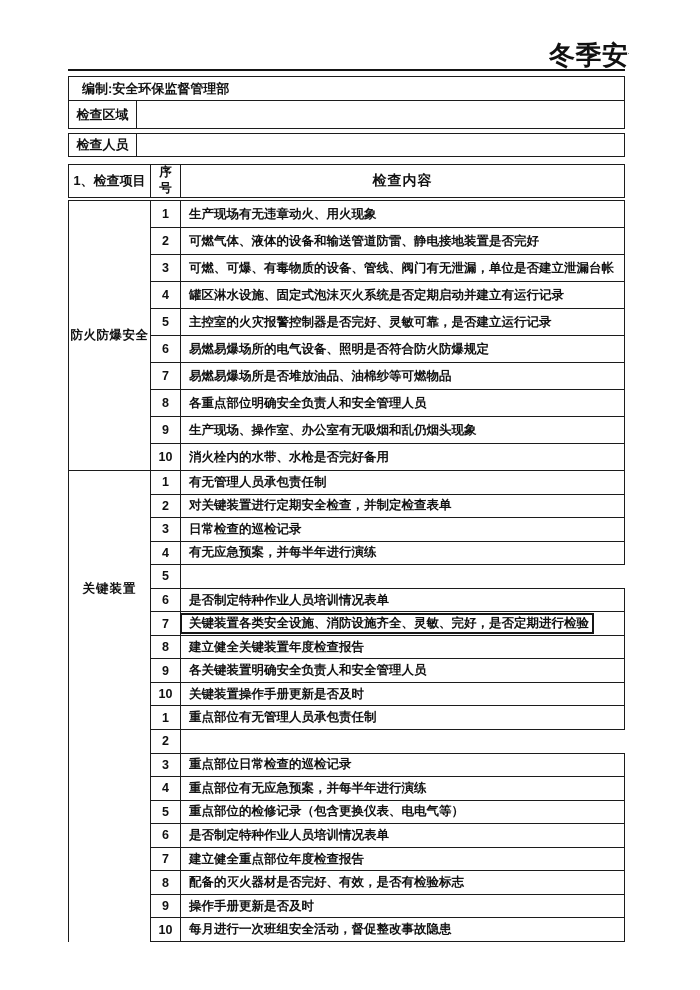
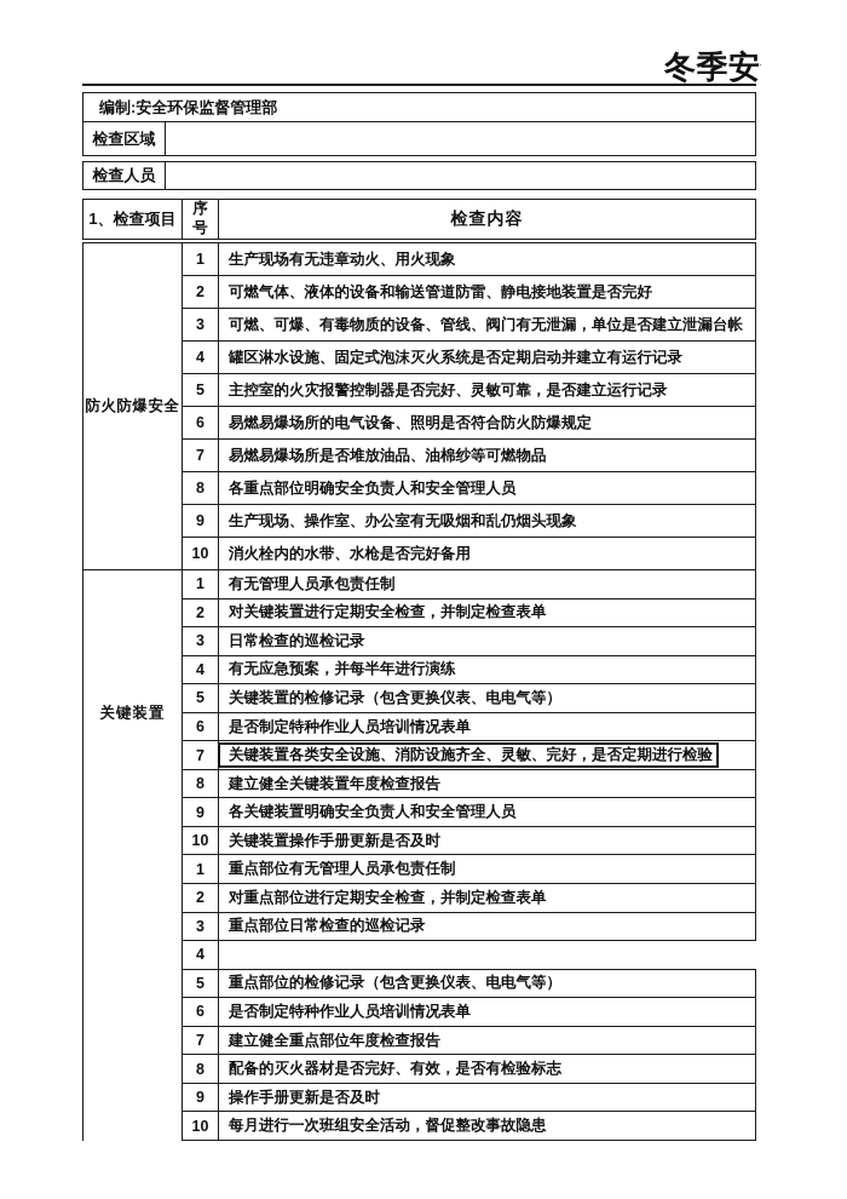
  冬季安
  编制:安全环保监督管理部
  检查区域
  检查人员
  1、检查项目
  序号
  检查内容
  防火防爆安全
  关键装置
  1
  生产现场有无违章动火、用火现象
  2
  可燃气体、液体的设备和输送管道防雷、静电接地装置是否完好
  3
  可燃、可爆、有毒物质的设备、管线、阀门有无泄漏，单位是否建立泄漏台帐
  4
  罐区淋水设施、固定式泡沫灭火系统是否定期启动并建立有运行记录
  5
  主控室的火灾报警控制器是否完好、灵敏可靠，是否建立运行记录
  6
  易燃易爆场所的电气设备、照明是否符合防火防爆规定
  7
  易燃易爆场所是否堆放油品、油棉纱等可燃物品
  8
  各重点部位明确安全负责人和安全管理人员
  9
  生产现场、操作室、办公室有无吸烟和乱仍烟头现象
  10
  消火栓内的水带、水枪是否完好备用
  1
  有无管理人员承包责任制
  2
  对关键装置进行定期安全检查，并制定检查表单
  3
  日常检查的巡检记录
  4
  有无应急预案，并每半年进行演练
  5
+ 关键装置的检修记录（包含更换仪表、电电气等）
  6
  是否制定特种作业人员培训情况表单
  7
  关键装置各类安全设施、消防设施齐全、灵敏、完好，是否定期进行检验
  8
  建立健全关键装置年度检查报告
  9
  各关键装置明确安全负责人和安全管理人员
  10
  关键装置操作手册更新是否及时
  1
  重点部位有无管理人员承包责任制
  2
+ 对重点部位进行定期安全检查，并制定检查表单
  3
  重点部位日常检查的巡检记录
  4
- 重点部位有无应急预案，并每半年进行演练
  5
  重点部位的检修记录（包含更换仪表、电电气等）
  6
  是否制定特种作业人员培训情况表单
  7
  建立健全重点部位年度检查报告
  8
  配备的灭火器材是否完好、有效，是否有检验标志
  9
  操作手册更新是否及时
  10
  每月进行一次班组安全活动，督促整改事故隐患
